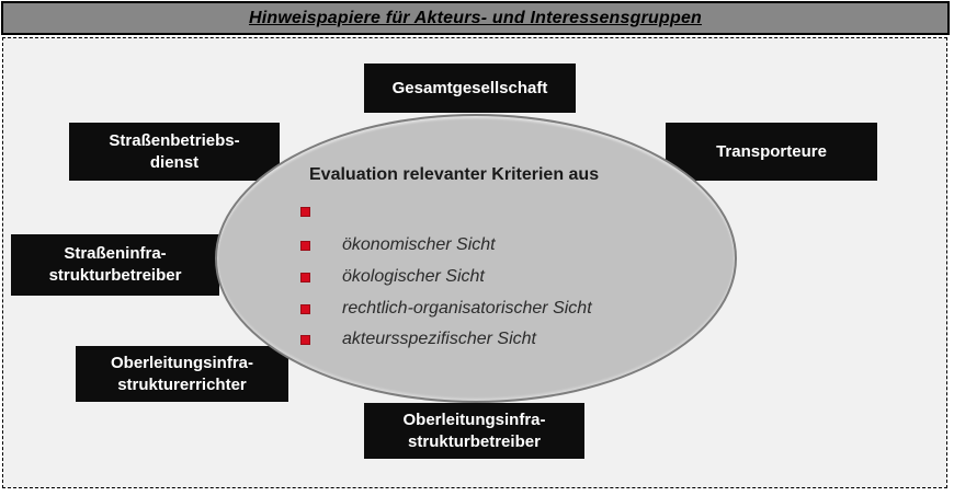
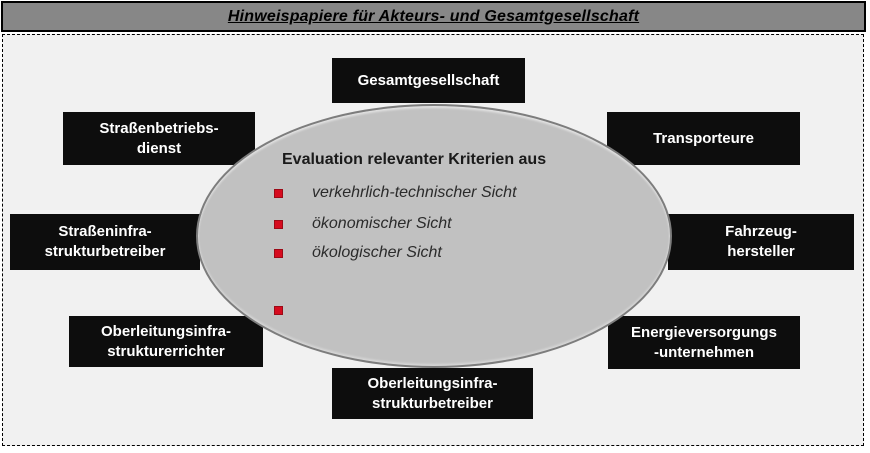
- Hinweispapiere für Akteurs- und Interessensgruppen
+ Hinweispapiere für Akteurs- und Gesamtgesellschaft
  Gesamtgesellschaft
  Straßenbetriebs-
  dienst
  Transporteure
  Straßeninfra-
  strukturbetreiber
+ Fahrzeug-
+ hersteller
  Oberleitungsinfra-
  strukturerrichter
+ Energieversorgungs
+ -unternehmen
  Oberleitungsinfra-
  strukturbetreiber
  Evaluation relevanter Kriterien aus
+ verkehrlich-technischer Sicht
  ökonomischer Sicht
  ökologischer Sicht
- rechtlich-organisatorischer Sicht
- akteursspezifischer Sicht
